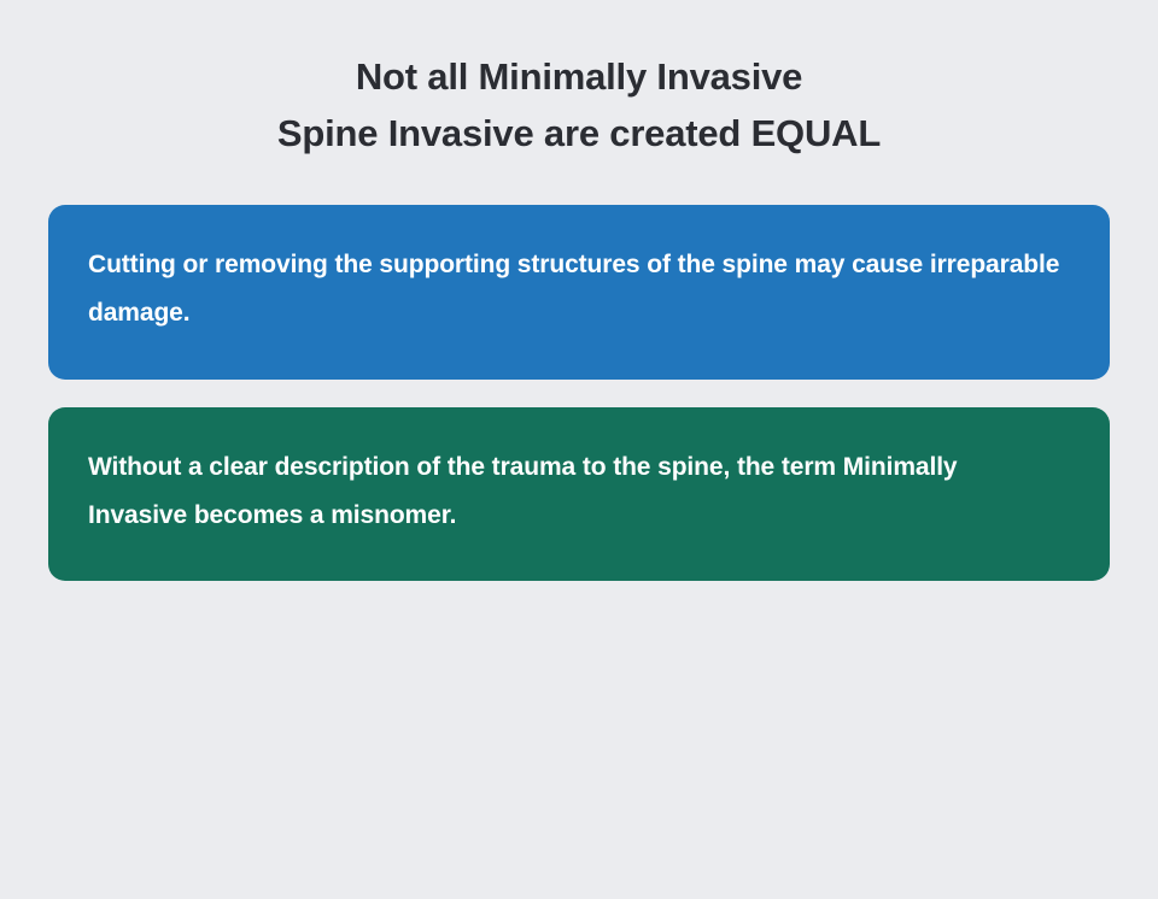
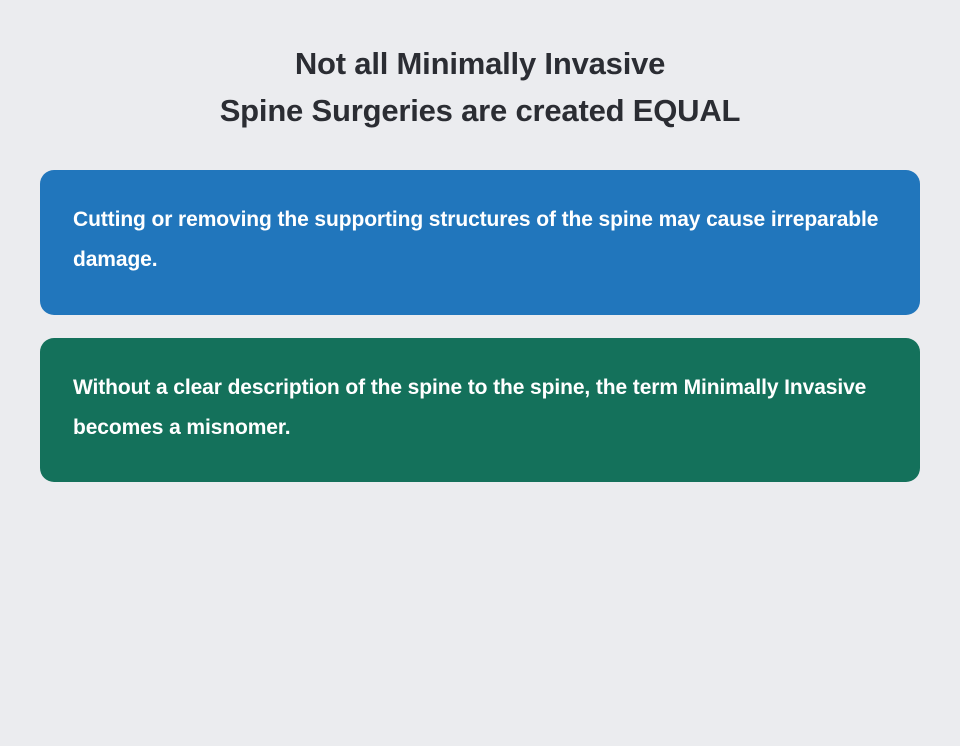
  Not all Minimally Invasive
- Spine Invasive are created EQUAL
+ Spine Surgeries are created EQUAL
  Cutting or removing the supporting structures of the spine may cause irreparable damage.
- Without a clear description of the trauma to the spine, the term Minimally Invasive becomes a misnomer.
+ Without a clear description of the spine to the spine, the term Minimally Invasive becomes a misnomer.
